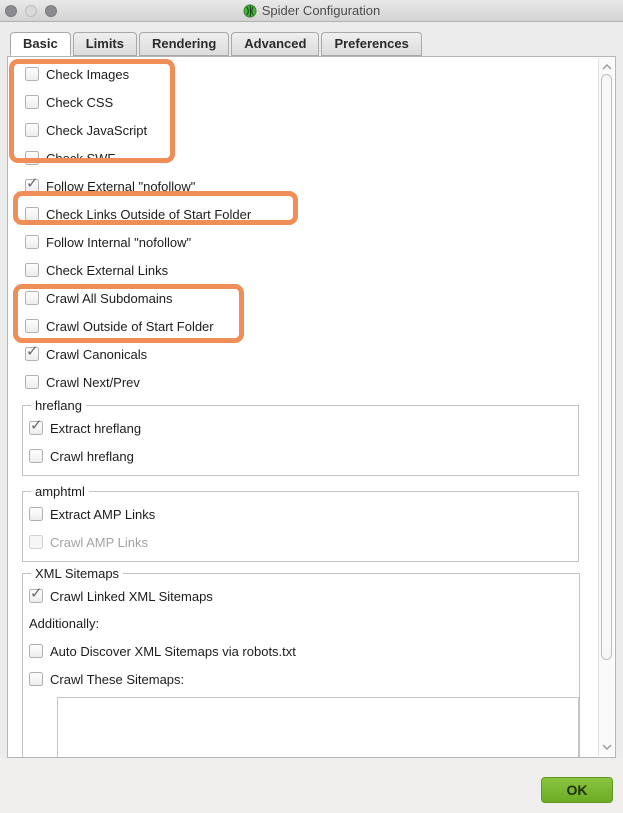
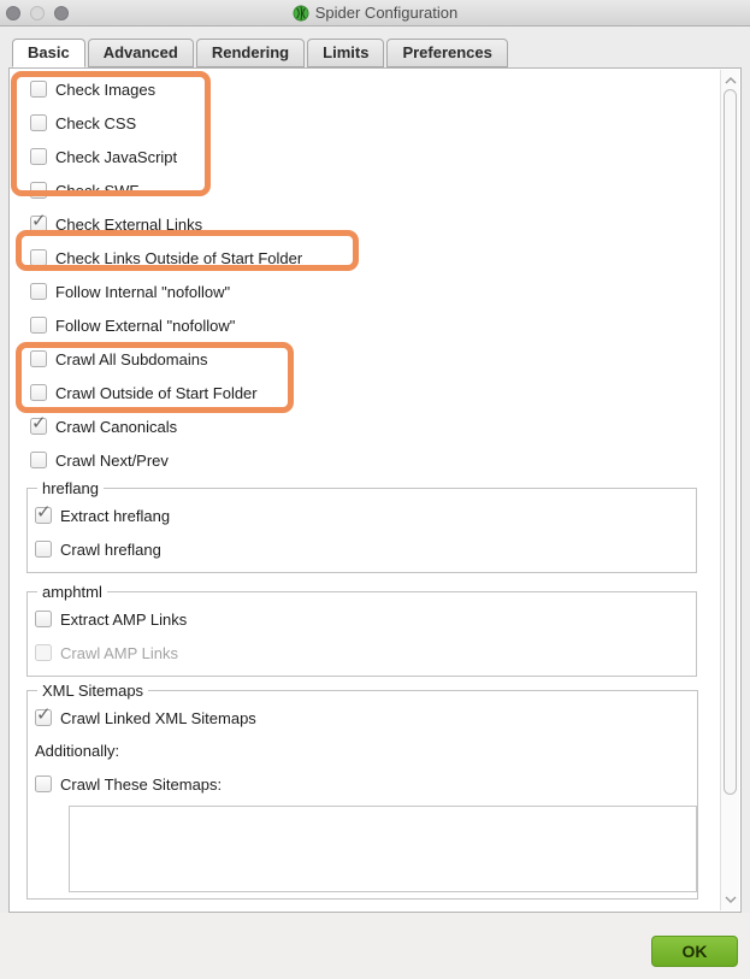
  Spider Configuration
  Basic
- Limits
+ Advanced
  Rendering
- Advanced
+ Limits
  Preferences
  Check Images
  Check CSS
  Check JavaScript
  Check SWF
  ✓
- Follow External "nofollow"
+ Check External Links
  Check Links Outside of Start Folder
  Follow Internal "nofollow"
- Check External Links
+ Follow External "nofollow"
  Crawl All Subdomains
  Crawl Outside of Start Folder
  ✓
  Crawl Canonicals
  Crawl Next/Prev
  hreflang
  ✓
  Extract hreflang
  Crawl hreflang
  amphtml
  Extract AMP Links
  Crawl AMP Links
  XML Sitemaps
  ✓
  Crawl Linked XML Sitemaps
  Additionally:
- Auto Discover XML Sitemaps via robots.txt
  Crawl These Sitemaps:
  OK
